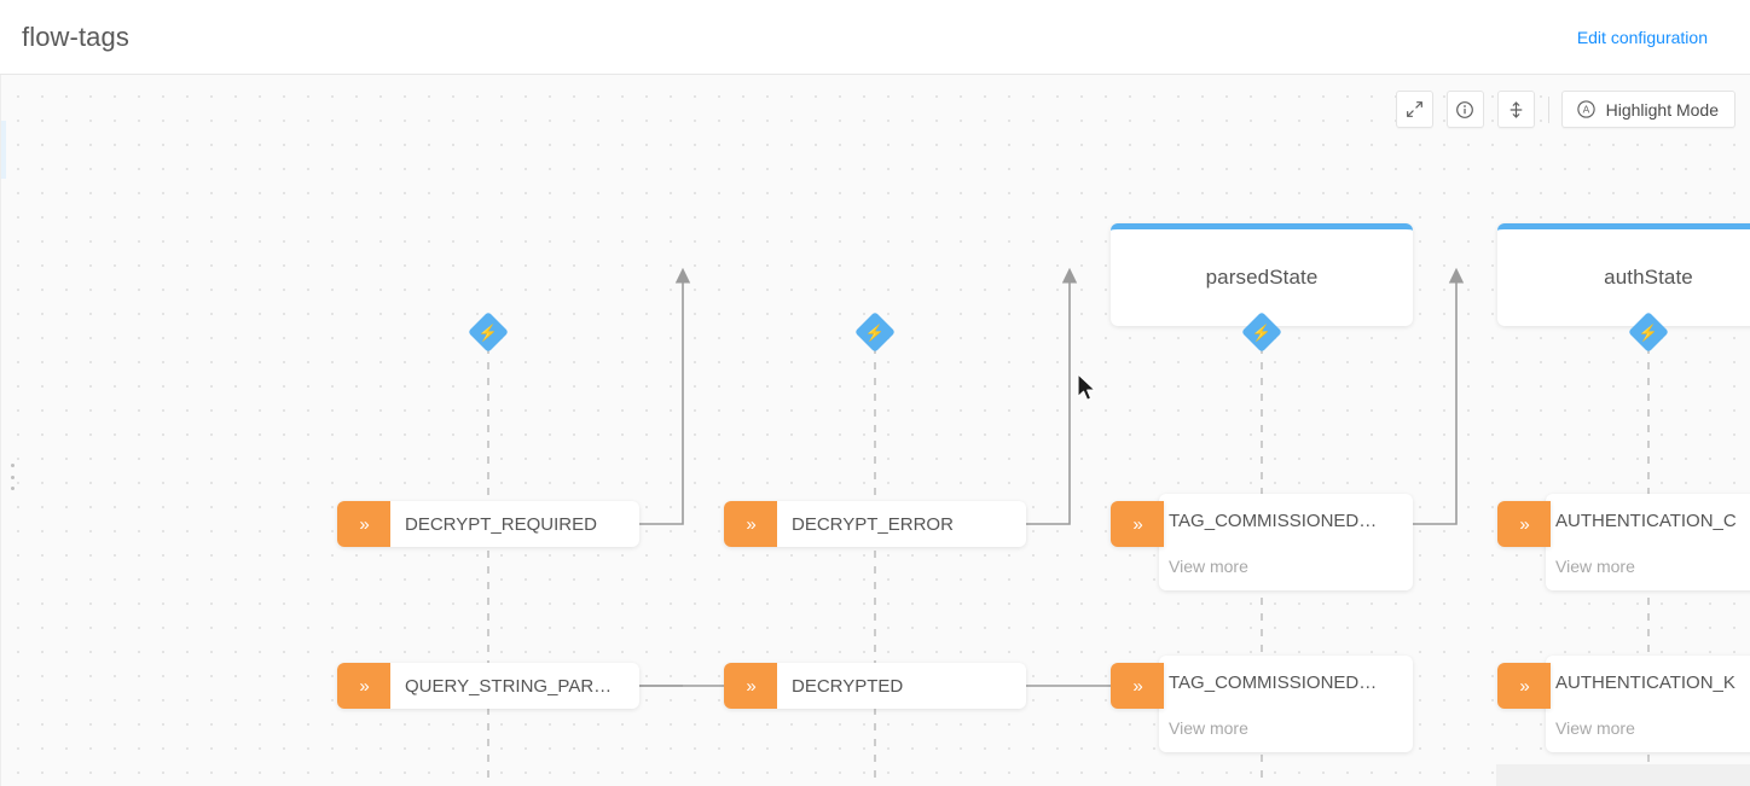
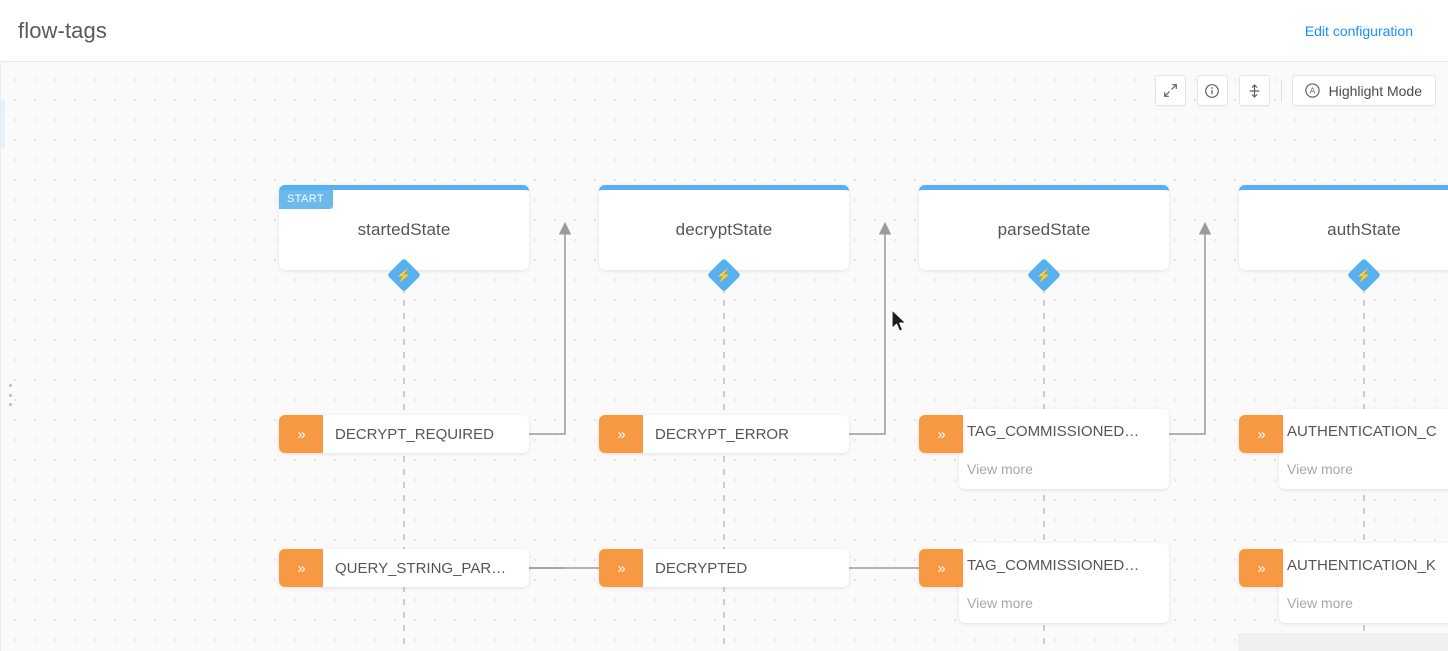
  flow-tags
  Edit configuration
  A
  Highlight Mode
+ START
+ startedState
+ decryptState
  parsedState
  authState
  »
  DECRYPT_REQUIRED
  »
  DECRYPT_ERROR
  »
  TAG_COMMISSIONED…
  View more
  »
  AUTHENTICATION_C
  View more
  »
  QUERY_STRING_PAR…
  »
  DECRYPTED
  »
  TAG_COMMISSIONED…
  View more
  »
  AUTHENTICATION_K
  View more
